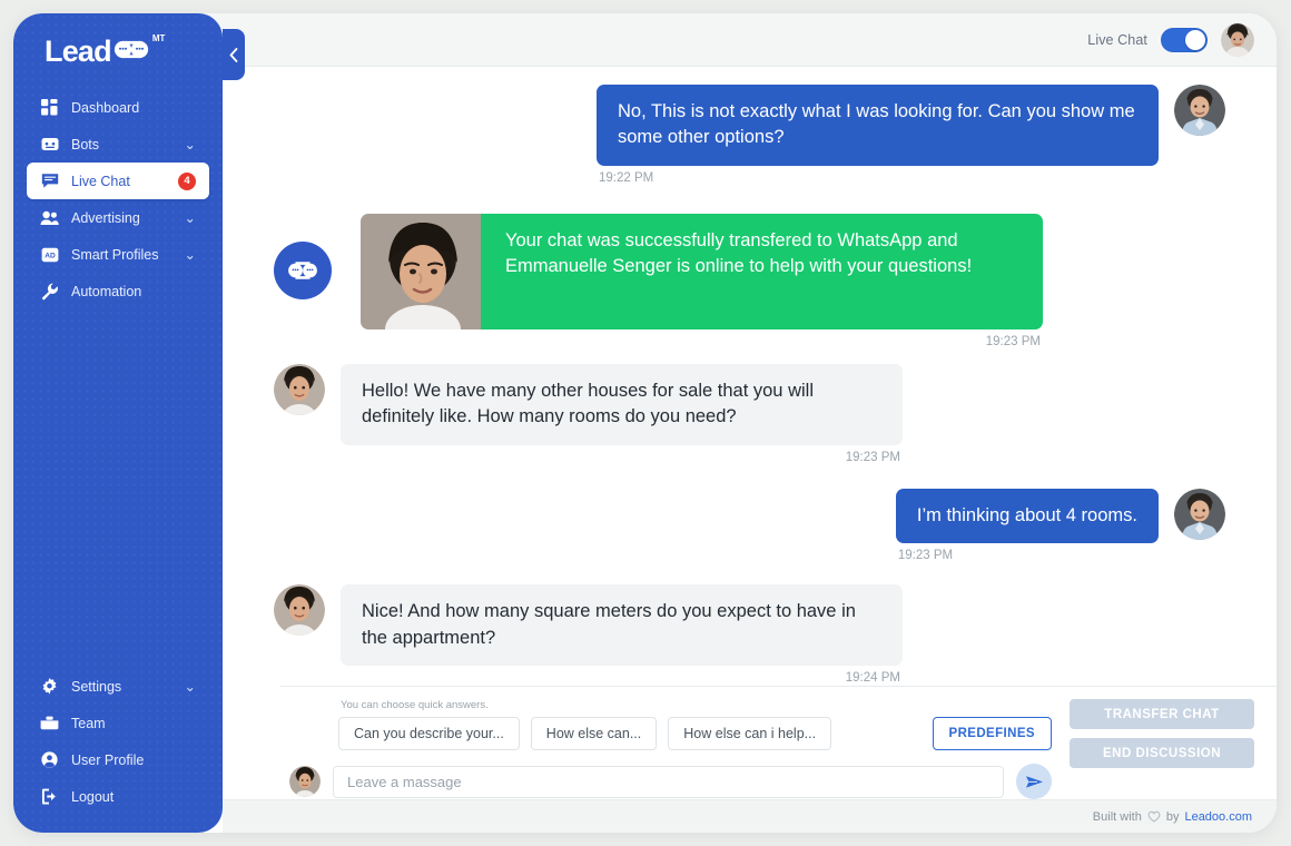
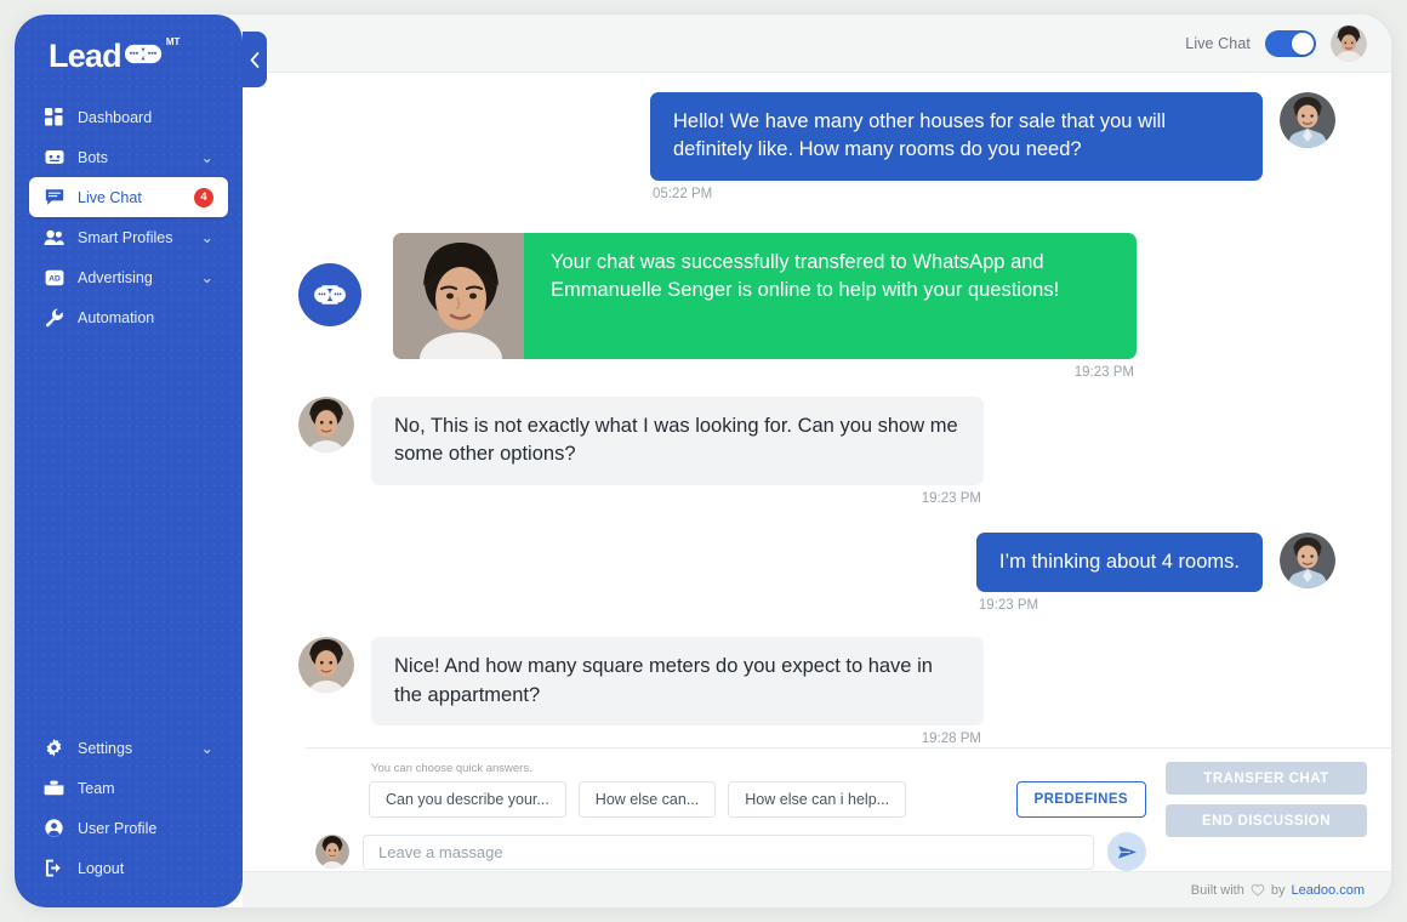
  Live Chat
  Lead
  MT
  Dashboard
  Bots
  ⌄
  Live Chat
  4
- Advertising
+ Smart Profiles
  ⌄
- Smart Profiles
+ Advertising
  ⌄
  Automation
  Settings
  ⌄
  Team
  User Profile
  Logout
- No, This is not exactly what I was looking for. Can you show me some other options?
+ Hello! We have many other houses for sale that you will definitely like. How many rooms do you need?
- 19:22 PM
+ 05:22 PM
  Your chat was successfully transfered to WhatsApp and Emmanuelle Senger is online to help with your questions!
  19:23 PM
- Hello! We have many other houses for sale that you will definitely like. How many rooms do you need?
+ No, This is not exactly what I was looking for. Can you show me some other options?
  19:23 PM
  I’m thinking about 4 rooms.
  19:23 PM
  Nice! And how many square meters do you expect to have in the appartment?
- 19:24 PM
+ 19:28 PM
  You can choose quick answers.
  Can you describe your...
  How else can...
  How else can i help...
  PREDEFINES
  Leave a massage
  TRANSFER CHAT
  END DISCUSSION
  Built with
  by
  Leadoo.com
